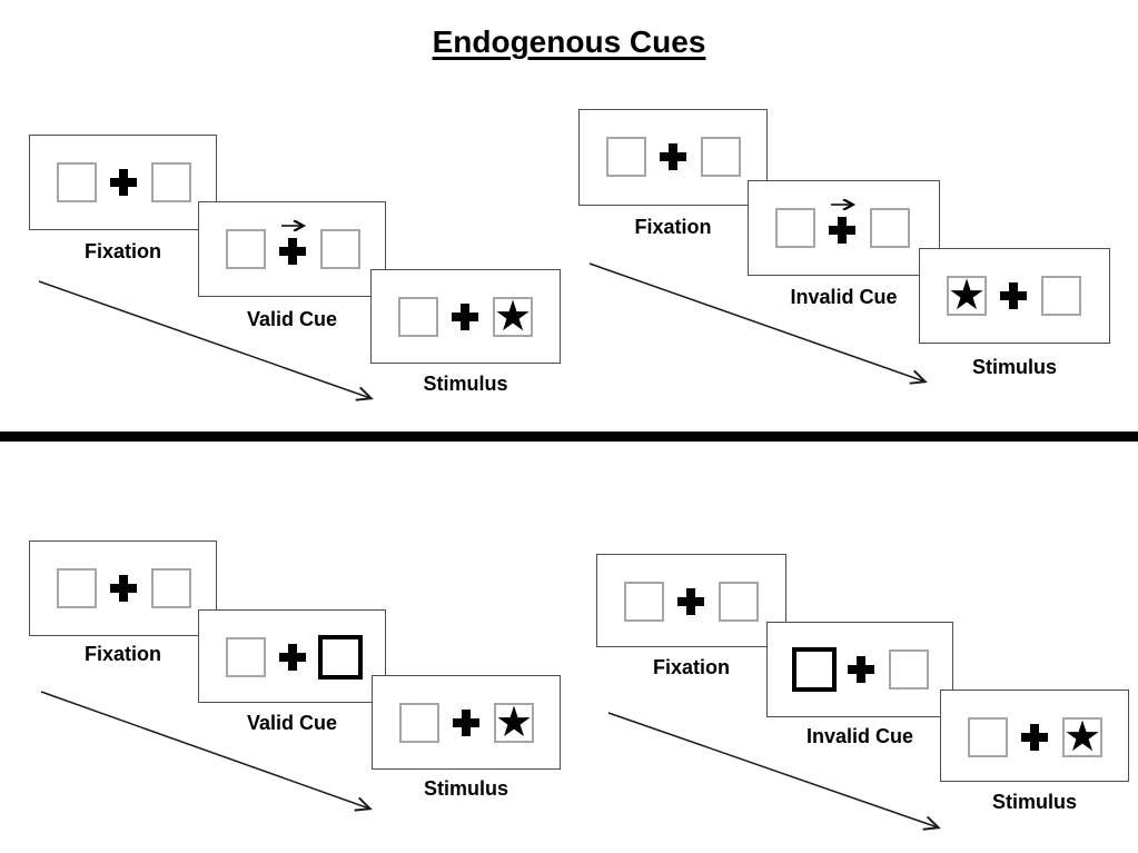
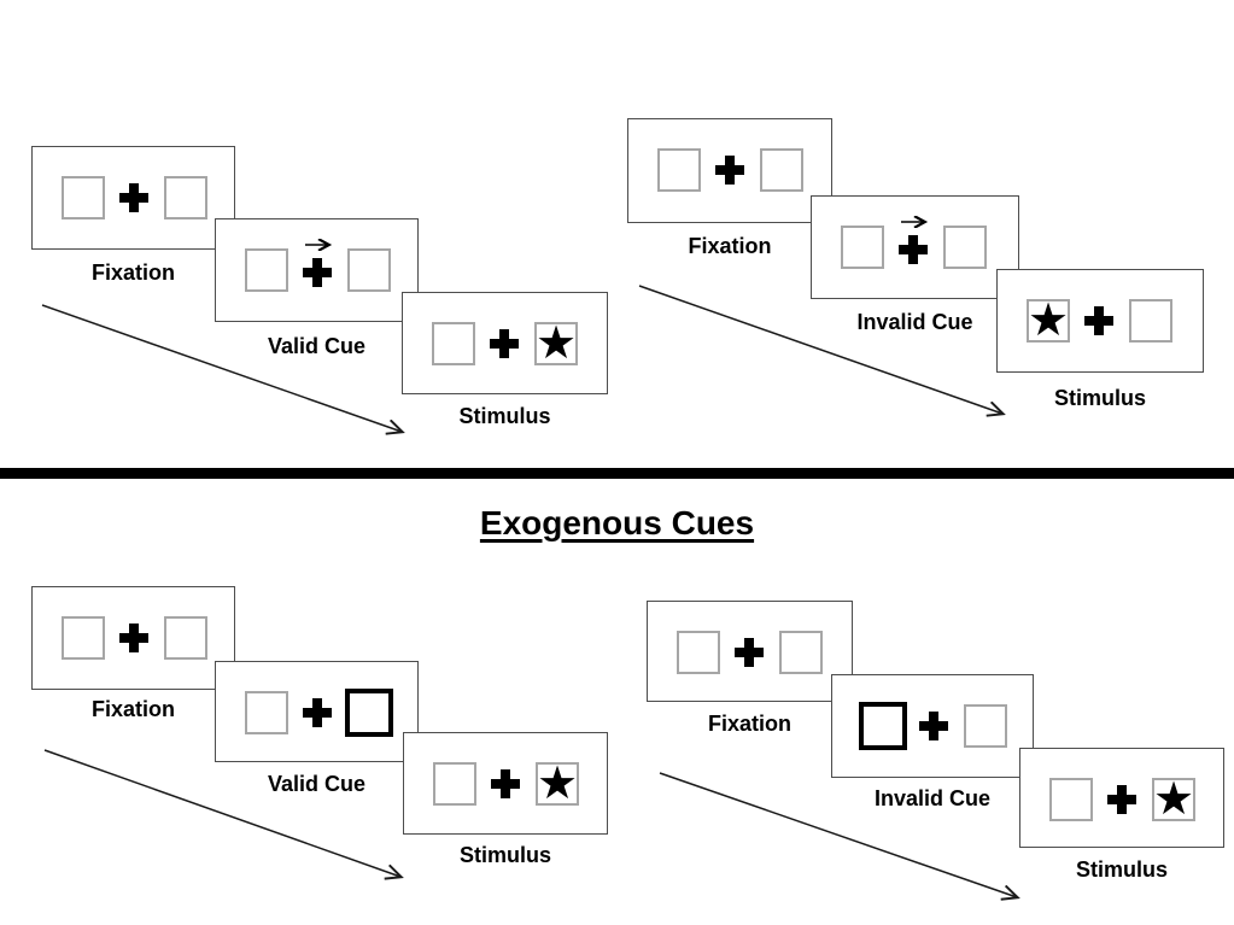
- Endogenous Cues
  Fixation
  Valid Cue
  ★
  Stimulus
  Fixation
  Invalid Cue
  ★
  Stimulus
+ Exogenous Cues
  Fixation
  Valid Cue
  ★
  Stimulus
  Fixation
  Invalid Cue
  ★
  Stimulus
